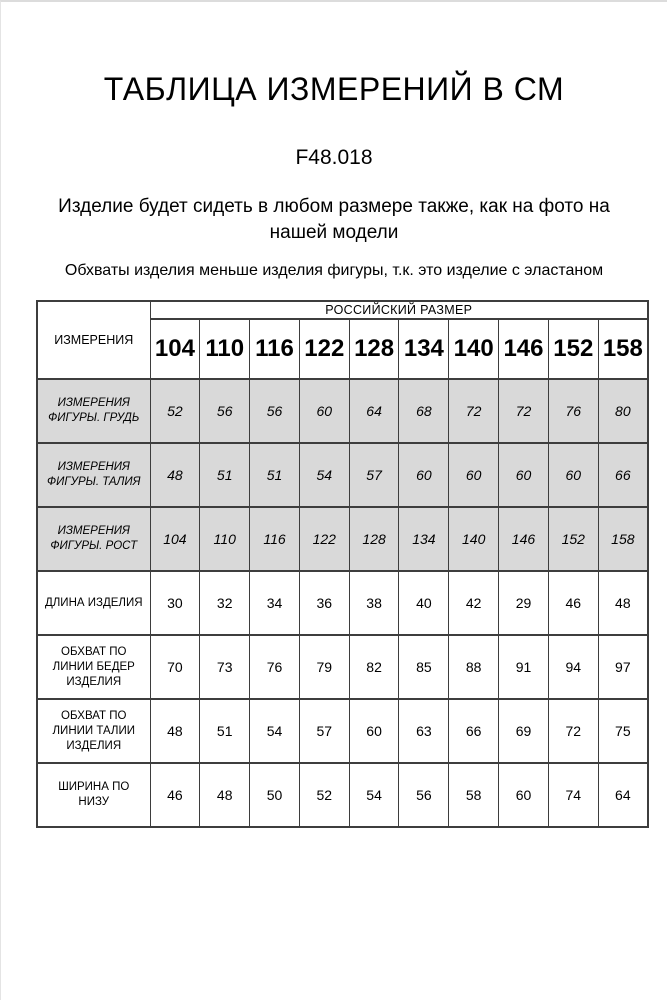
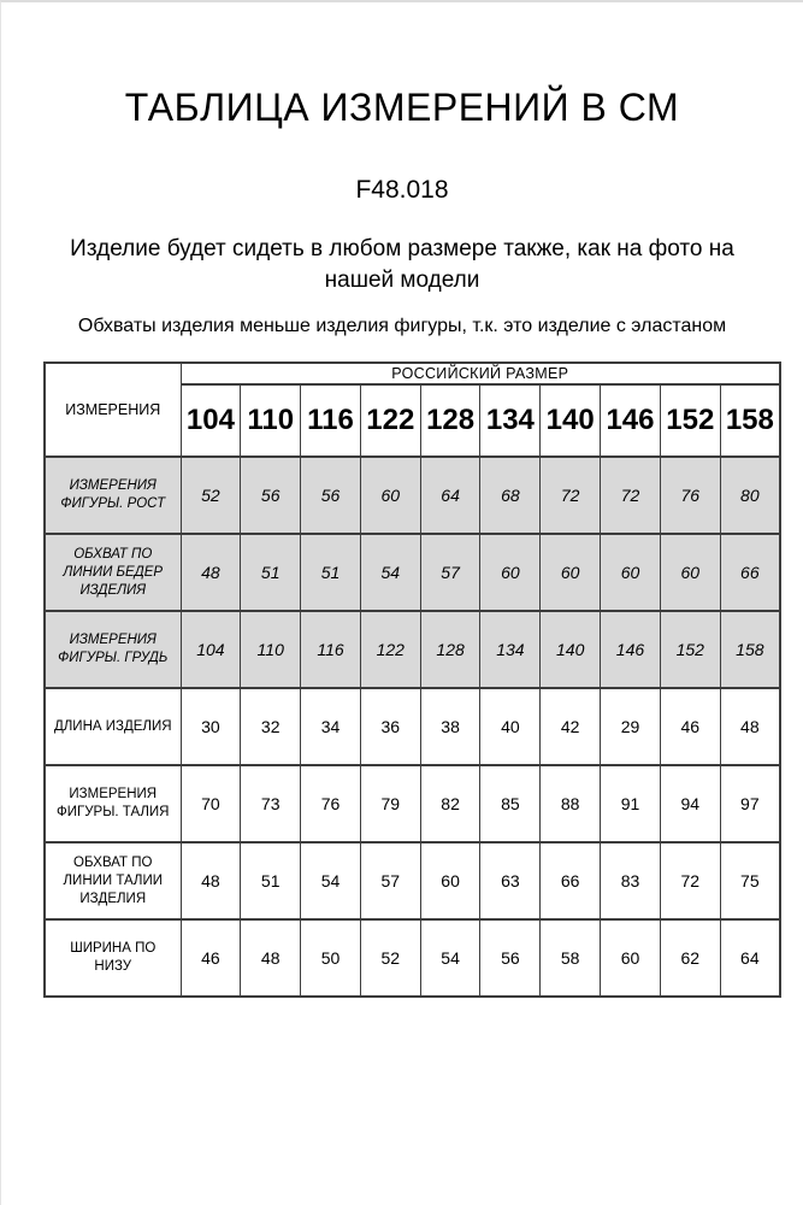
  ТАБЛИЦА ИЗМЕРЕНИЙ В СМ
  F48.018
  Изделие будет сидеть в любом размере также, как на фото на
  нашей модели
  Обхваты изделия меньше изделия фигуры, т.к. это изделие с эластаном
  ИЗМЕРЕНИЯ	РОССИЙСКИЙ РАЗМЕР
  104	110	116	122	128	134	140	146	152	158
- ИЗМЕРЕНИЯ ФИГУРЫ. ГРУДЬ	52	56	56	60	64	68	72	72	76	80
+ ИЗМЕРЕНИЯ ФИГУРЫ. РОСТ	52	56	56	60	64	68	72	72	76	80
- ИЗМЕРЕНИЯ ФИГУРЫ. ТАЛИЯ	48	51	51	54	57	60	60	60	60	66
+ ОБХВАТ ПО ЛИНИИ БЕДЕР ИЗДЕЛИЯ	48	51	51	54	57	60	60	60	60	66
- ИЗМЕРЕНИЯ ФИГУРЫ. РОСТ	104	110	116	122	128	134	140	146	152	158
+ ИЗМЕРЕНИЯ ФИГУРЫ. ГРУДЬ	104	110	116	122	128	134	140	146	152	158
  ДЛИНА ИЗДЕЛИЯ	30	32	34	36	38	40	42	29	46	48
- ОБХВАТ ПО ЛИНИИ БЕДЕР ИЗДЕЛИЯ	70	73	76	79	82	85	88	91	94	97
+ ИЗМЕРЕНИЯ ФИГУРЫ. ТАЛИЯ	70	73	76	79	82	85	88	91	94	97
- ОБХВАТ ПО ЛИНИИ ТАЛИИ ИЗДЕЛИЯ	48	51	54	57	60	63	66	69	72	75
+ ОБХВАТ ПО ЛИНИИ ТАЛИИ ИЗДЕЛИЯ	48	51	54	57	60	63	66	83	72	75
- ШИРИНА ПО НИЗУ	46	48	50	52	54	56	58	60	74	64
+ ШИРИНА ПО НИЗУ	46	48	50	52	54	56	58	60	62	64
